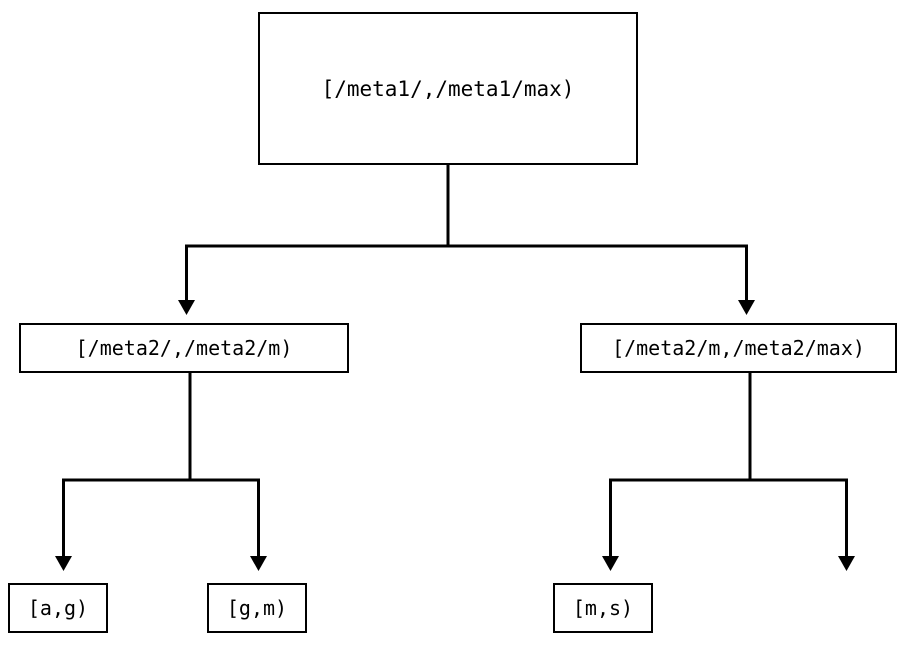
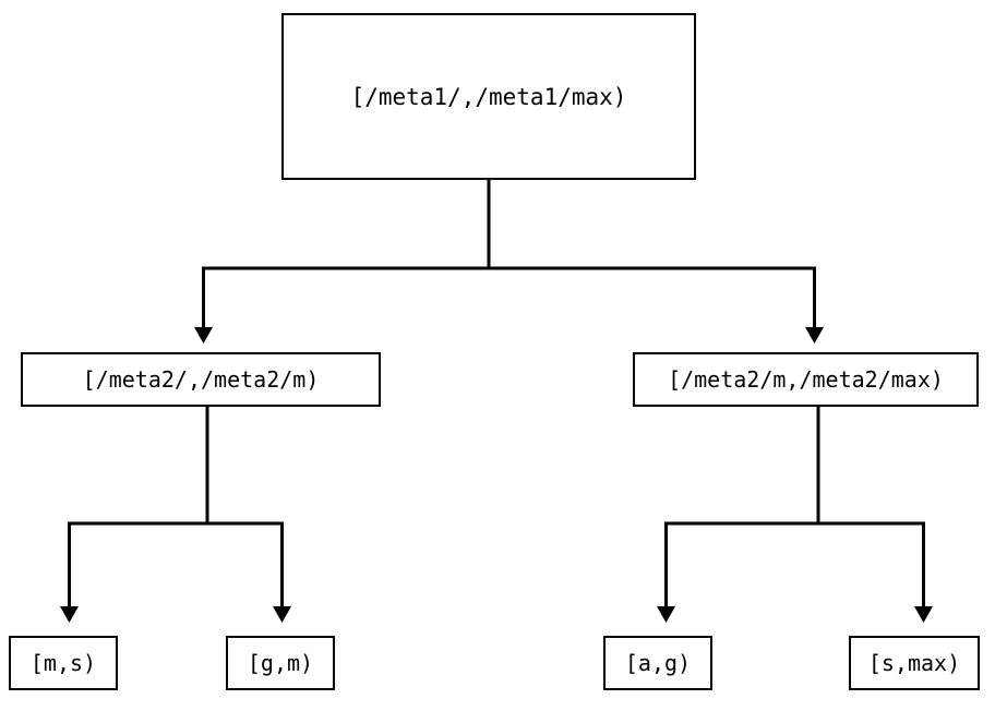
  [/meta1/,/meta1/max)
  [/meta2/,/meta2/m)
  [/meta2/m,/meta2/max)
- [a,g)
+ [m,s)
  [g,m)
- [m,s)
+ [a,g)
+ [s,max)
